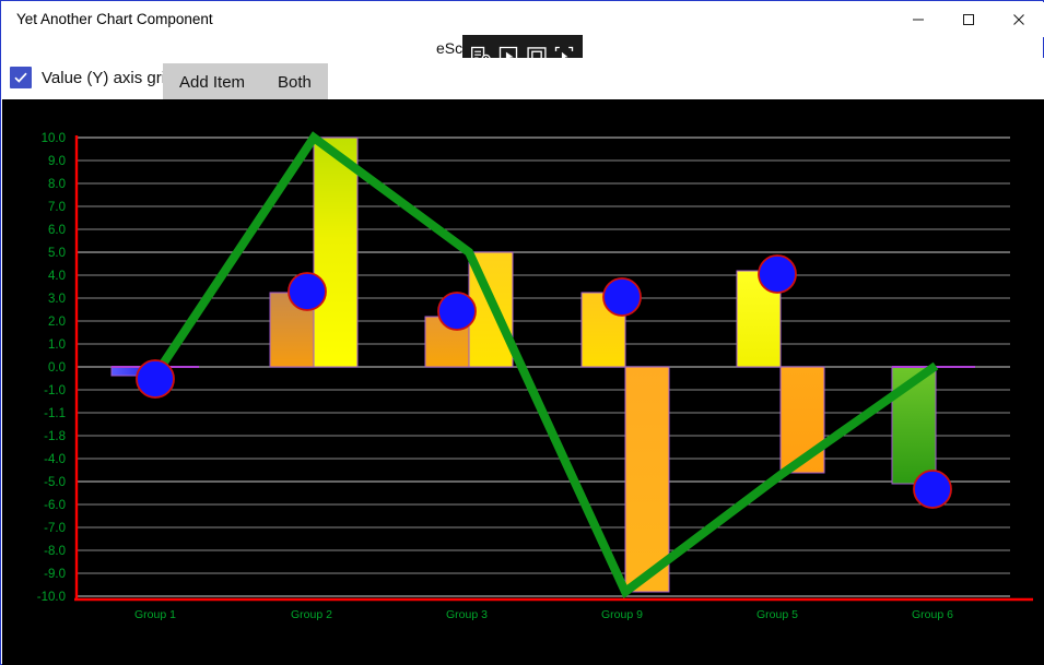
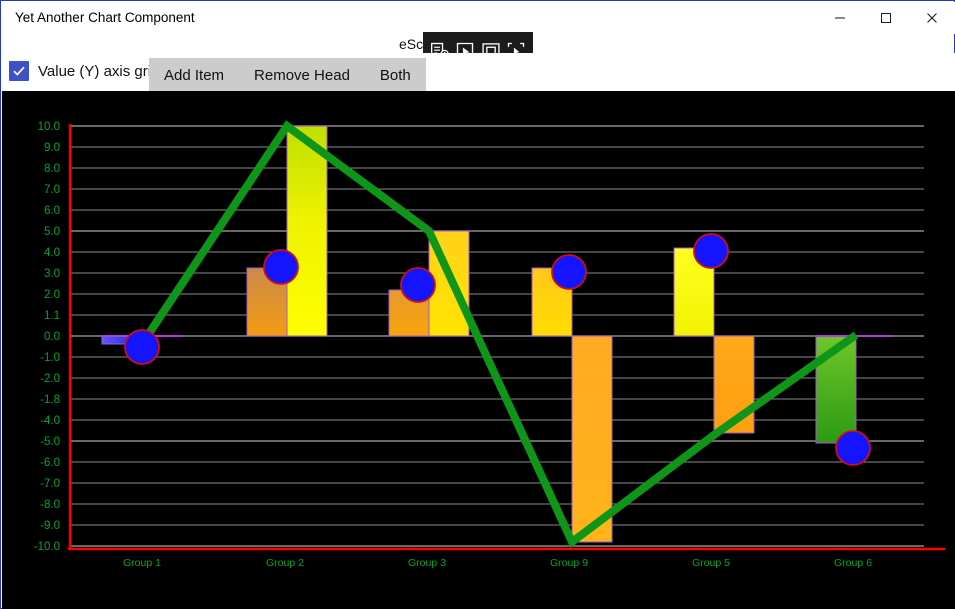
  Yet Another Chart Component
  Value (Y) axis gr
  Add Item
+ Remove Head
  Both
  10.0
  9.0
  8.0
  7.0
  6.0
  5.0
  4.0
  3.0
  2.0
- 1.0
+ 1.1
  0.0
  -1.0
- -1.1
+ -2.0
  -1.8
  -4.0
  -5.0
  -6.0
  -7.0
  -8.0
  -9.0
  -10.0
  Group 1
  Group 2
  Group 3
  Group 9
  Group 5
  Group 6
